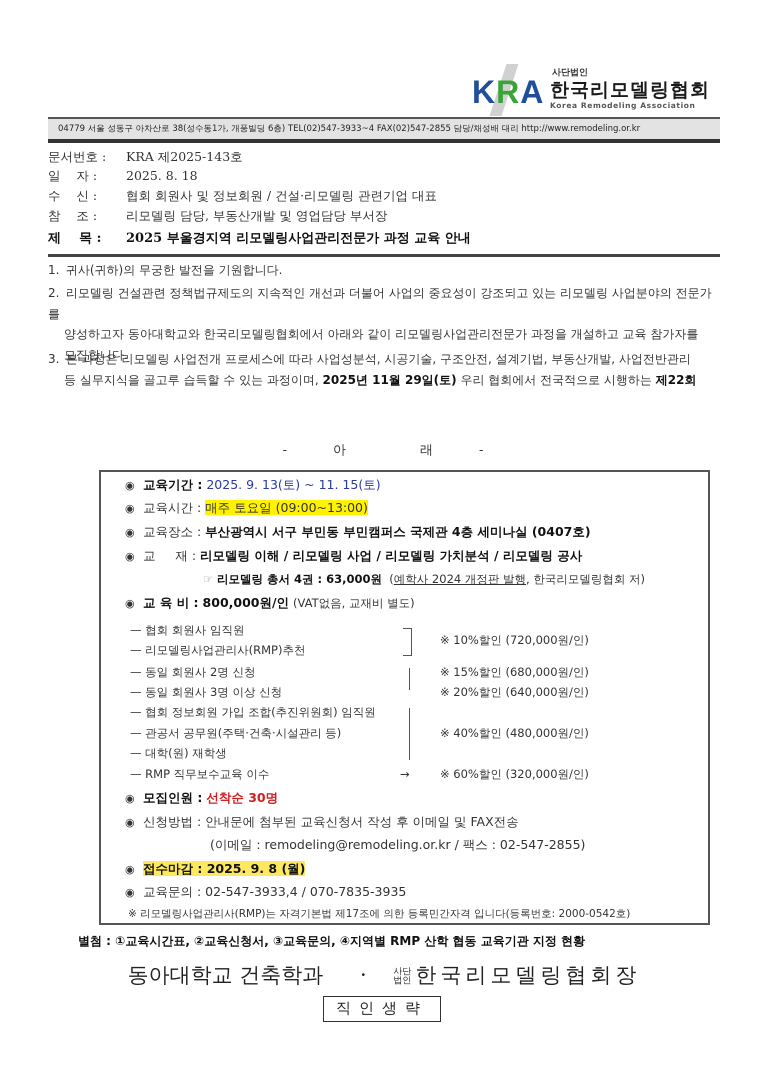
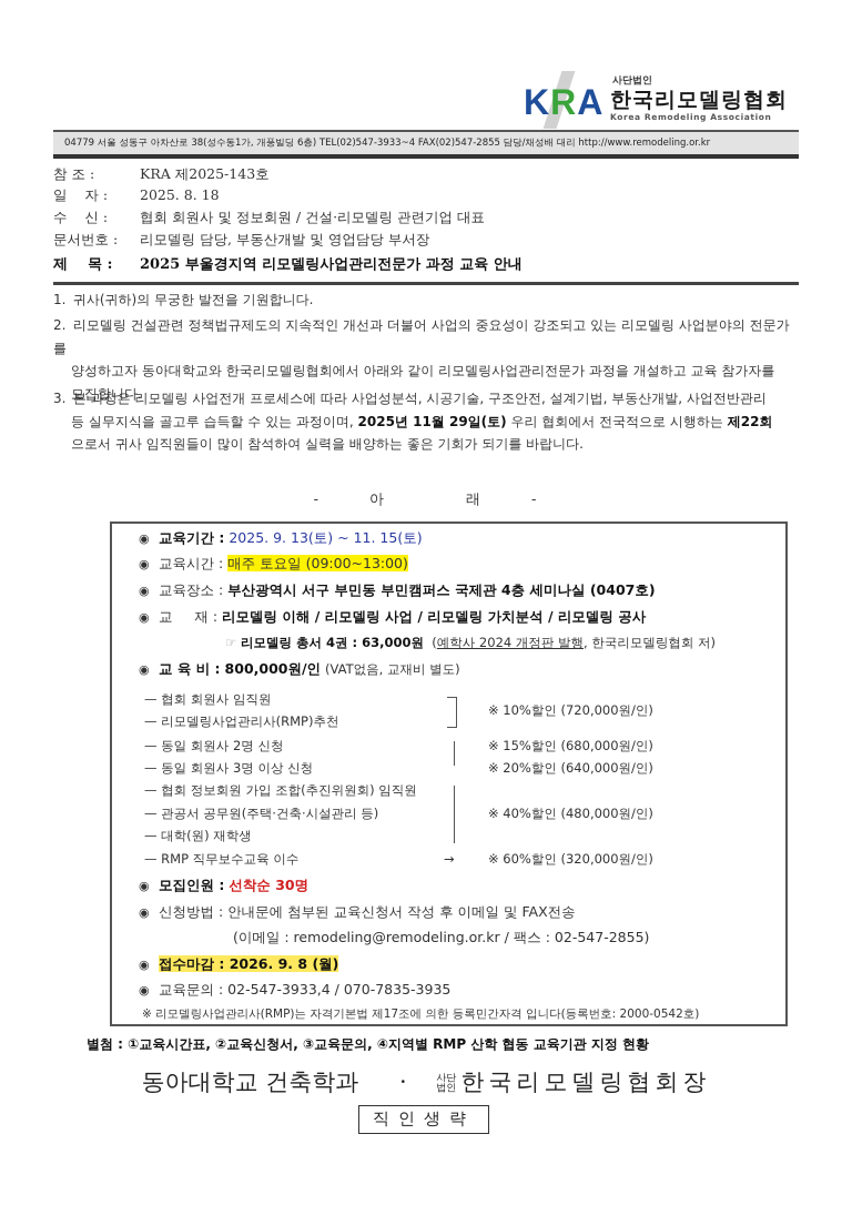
  KRA
  사단법인
  한국리모델링협회
  Korea Remodeling Association
  04779 서울 성동구 아차산로 38(성수동1가, 개풍빌딩 6층) TEL(02)547-3933~4 FAX(02)547-2855 담당/채성배 대리 http://www.remodeling.or.kr
- 문서번호 : KRA 제2025-143호
+ 참 조 : KRA 제2025-143호
  일 자 : 2025. 8. 18
  수 신 : 협회 회원사 및 정보회원 / 건설·리모델링 관련기업 대표
- 참 조 : 리모델링 담당, 부동산개발 및 영업담당 부서장
+ 문서번호 : 리모델링 담당, 부동산개발 및 영업담당 부서장
  제 목 : 2025 부울경지역 리모델링사업관리전문가 과정 교육 안내
  1. 귀사(귀하)의 무궁한 발전을 기원합니다.
  2. 리모델링 건설관련 정책법규제도의 지속적인 개선과 더불어 사업의 중요성이 강조되고 있는 리모델링 사업분야의 전문가를
  양성하고자 동아대학교와 한국리모델링협회에서 아래와 같이 리모델링사업관리전문가 과정을 개설하고 교육 참가자를
  모집합니다.
  3. 본 과정은 리모델링 사업전개 프로세스에 따라 사업성분석, 시공기술, 구조안전, 설계기법, 부동산개발, 사업전반관리
  등 실무지식을 골고루 습득할 수 있는 과정이며, 2025년 11월 29일(토) 우리 협회에서 전국적으로 시행하는 제22회
+ 으로서 귀사 임직원들이 많이 참석하여 실력을 배양하는 좋은 기회가 되기를 바랍니다.
  - 아 래 -
  ◉ 교육기간 : 2025. 9. 13(토) ~ 11. 15(토)
  ◉ 교육시간 : 매주 토요일 (09:00~13:00)
  ◉ 교육장소 : 부산광역시 서구 부민동 부민캠퍼스 국제관 4층 세미나실 (0407호)
  ◉ 교 재 : 리모델링 이해 / 리모델링 사업 / 리모델링 가치분석 / 리모델링 공사
  ☞ 리모델링 총서 4권 : 63,000원 (예학사 2024 개정판 발행, 한국리모델링협회 저)
  ◉ 교 육 비 : 800,000원/인 (VAT없음, 교재비 별도)
  — 협회 회원사 임직원
  — 리모델링사업관리사(RMP)추천
  — 동일 회원사 2명 신청
  — 동일 회원사 3명 이상 신청
  — 협회 정보회원 가입 조합(추진위원회) 임직원
  — 관공서 공무원(주택·건축·시설관리 등)
  — 대학(원) 재학생
  — RMP 직무보수교육 이수
  →
  ※ 10%할인 (720,000원/인)
  ※ 15%할인 (680,000원/인)
  ※ 20%할인 (640,000원/인)
  ※ 40%할인 (480,000원/인)
  ※ 60%할인 (320,000원/인)
  ◉ 모집인원 : 선착순 30명
  ◉ 신청방법 : 안내문에 첨부된 교육신청서 작성 후 이메일 및 FAX전송
  (이메일 : remodeling@remodeling.or.kr / 팩스 : 02-547-2855)
- ◉ 접수마감 : 2025. 9. 8 (월)
+ ◉ 접수마감 : 2026. 9. 8 (월)
  ◉ 교육문의 : 02-547-3933,4 / 070-7835-3935
  ※ 리모델링사업관리사(RMP)는 자격기본법 제17조에 의한 등록민간자격 입니다(등록번호: 2000-0542호)
  별첨 : ①교육시간표, ②교육신청서, ③교육문의, ④지역별 RMP 산학 협동 교육기관 지정 현황
  동아대학교 건축학과 · 사단
  법인한국리모델링협회장
  직인생략
